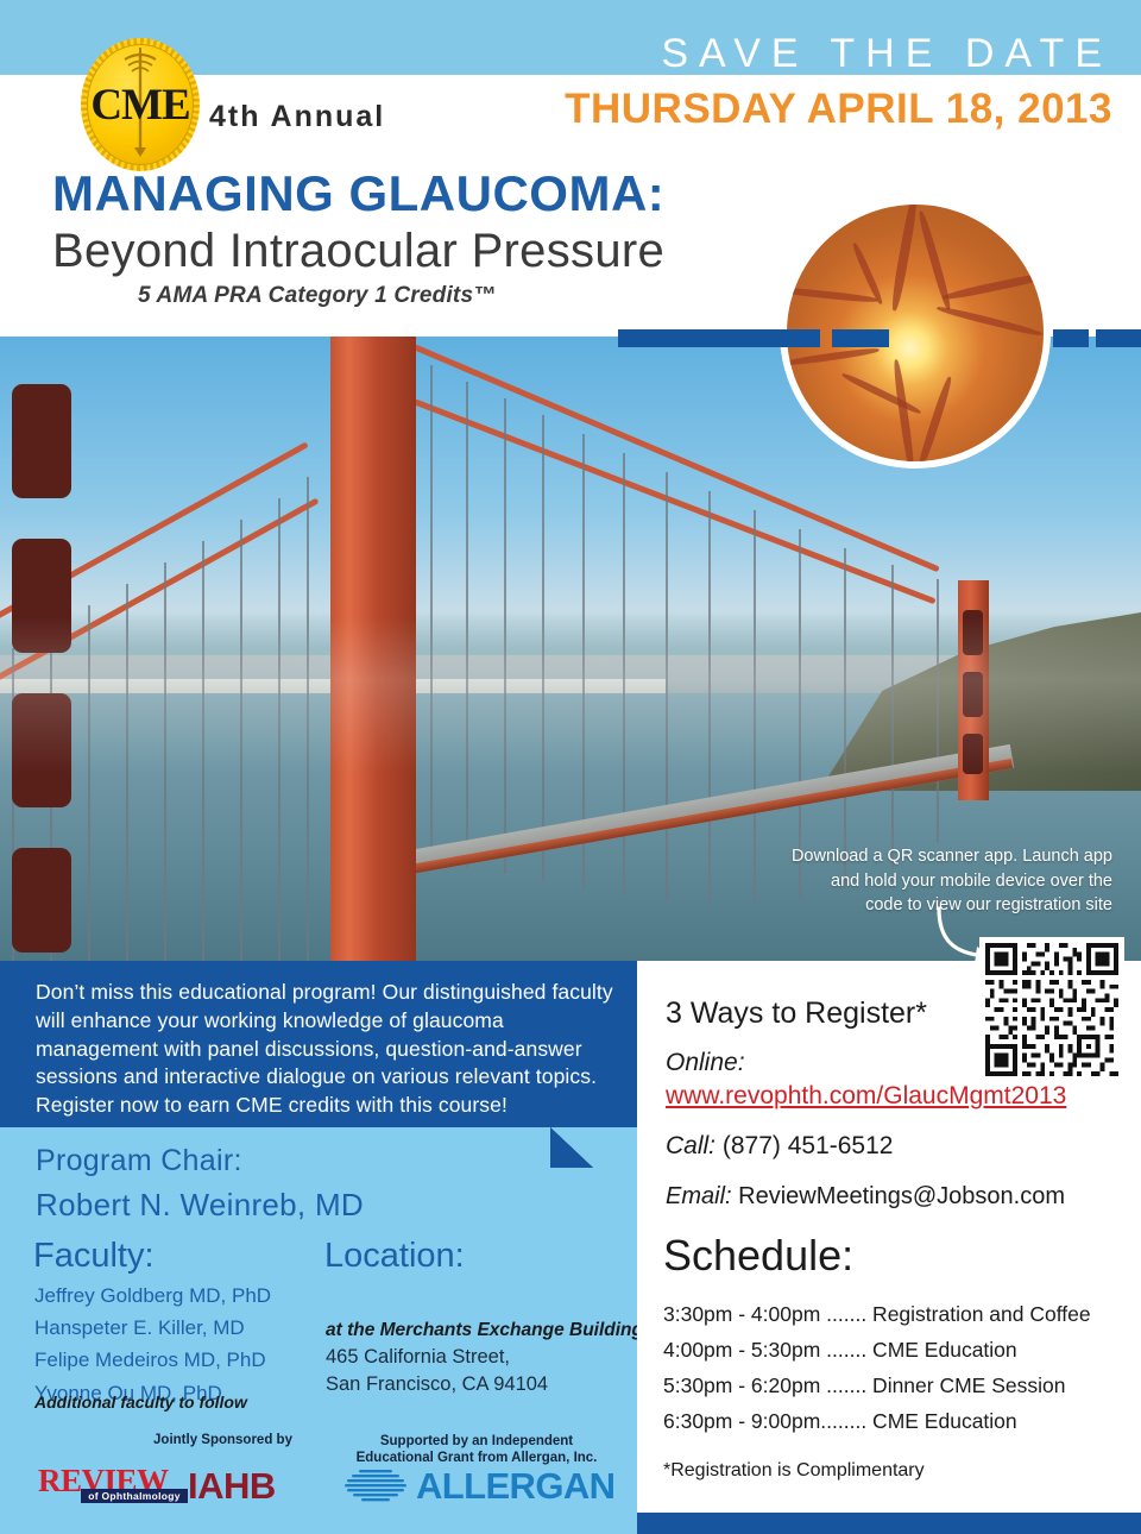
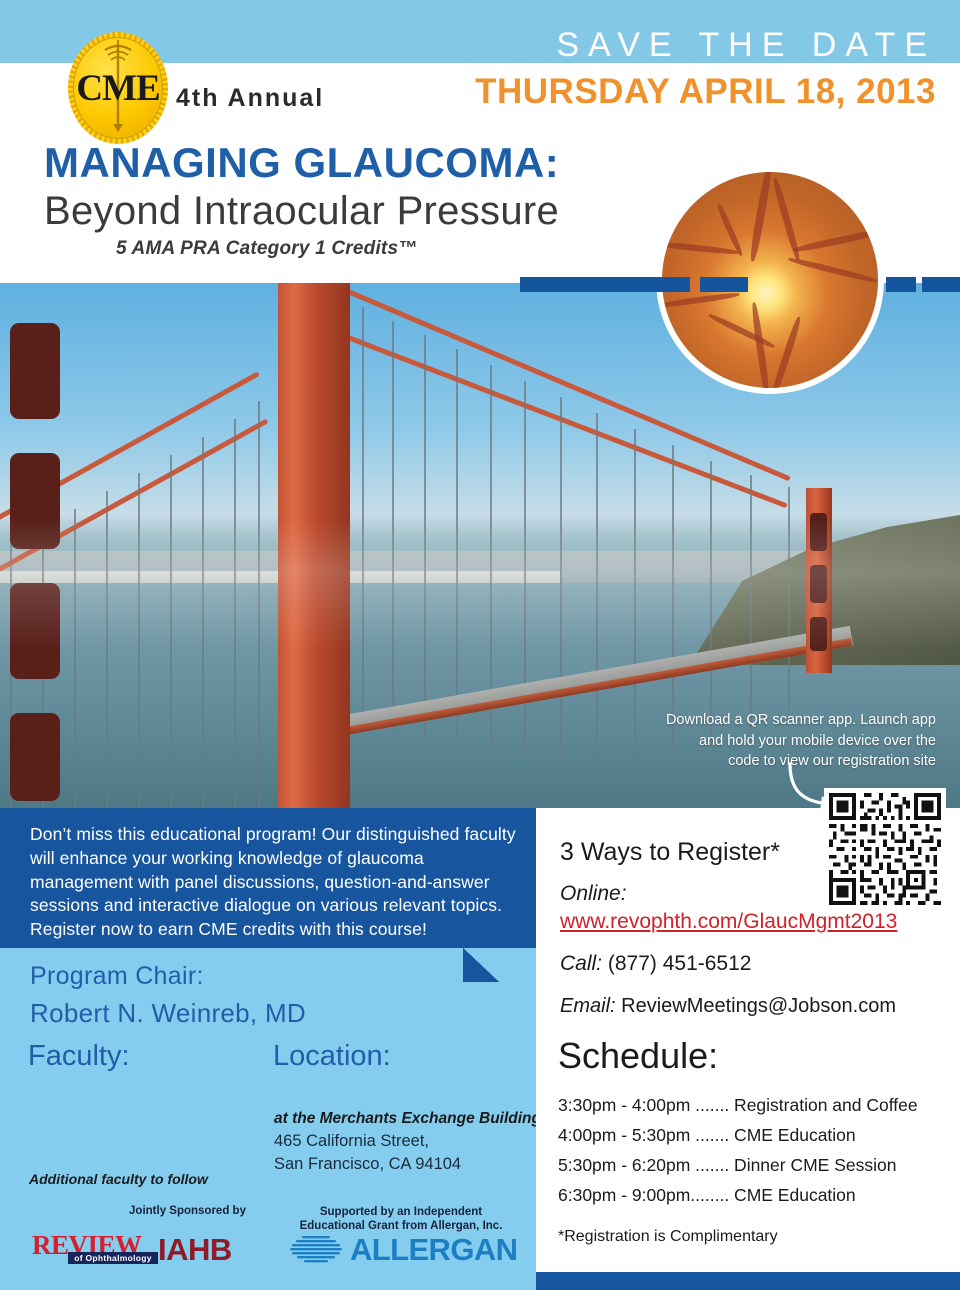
  SAVE THE DATE
  THURSDAY APRIL 18, 2013
  CME
  4th Annual
  MANAGING GLAUCOMA:
  Beyond Intraocular Pressure
  5 AMA PRA Category 1 Credits™
  Download a QR scanner app. Launch app and hold your mobile device over the code to view our registration site
  Don’t miss this educational program! Our distinguished faculty will enhance your working knowledge of glaucoma management with panel discussions, question-and-answer sessions and interactive dialogue on various relevant topics. Register now to earn CME credits with this course!
  Program Chair:
  Robert N. Weinreb, MD
  Faculty:
- Jeffrey Goldberg MD, PhD
- Hanspeter E. Killer, MD
- Felipe Medeiros MD, PhD
- Yvonne Ou MD, PhD
  Additional faculty to follow
  Location:
  at the Merchants Exchange Buildin
  465 California Street,
  San Francisco, CA 94104
  Jointly Sponsored by
  Supported by an Independent Educational Grant from Allergan, Inc.
  REVIEW
  of Ophthalmology
  IAHB
  ALLERGAN
  3 Ways to Register*
  Online:
  www.revophth.com/GlaucMgmt2013
  Call: (877) 451-6512
  Email: ReviewMeetings@Jobson.com
  Schedule:
  3:30pm - 4:00pm ....... Registration and Coffee
  4:00pm - 5:30pm ....... CME Education
  5:30pm - 6:20pm ....... Dinner CME Session
  6:30pm - 9:00pm........ CME Education
  *Registration is Complimentary
